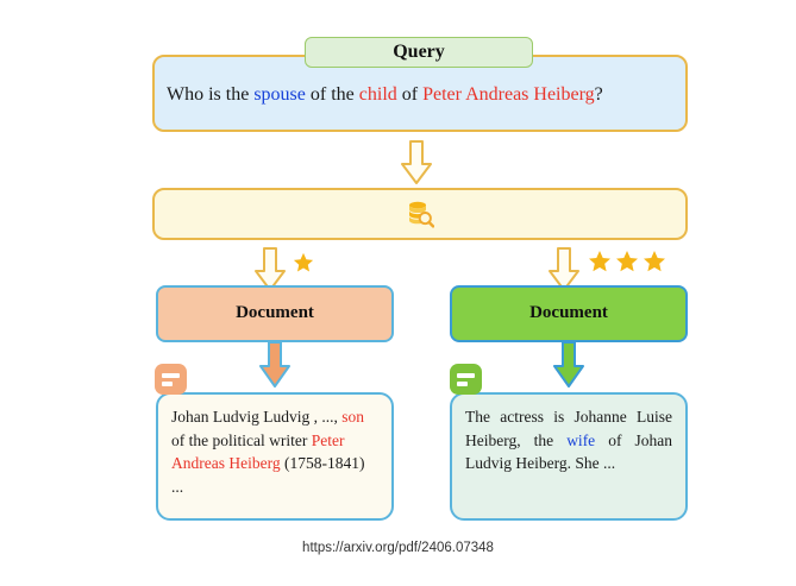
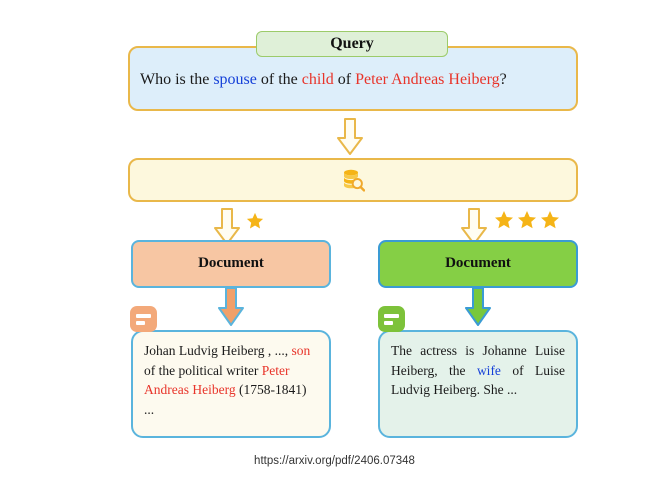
  Query
  Who is the spouse of the child of Peter Andreas Heiberg?
  Document
  Document
- Johan Ludvig Ludvig , ..., son of the political writer Peter Andreas Heiberg (1758-1841) ...
+ Johan Ludvig Heiberg , ..., son of the political writer Peter Andreas Heiberg (1758-1841) ...
- The actress is Johanne Luise Heiberg, the wife of Johan Ludvig Heiberg. She ...
+ The actress is Johanne Luise Heiberg, the wife of Luise Ludvig Heiberg. She ...
  https://arxiv.org/pdf/2406.07348
